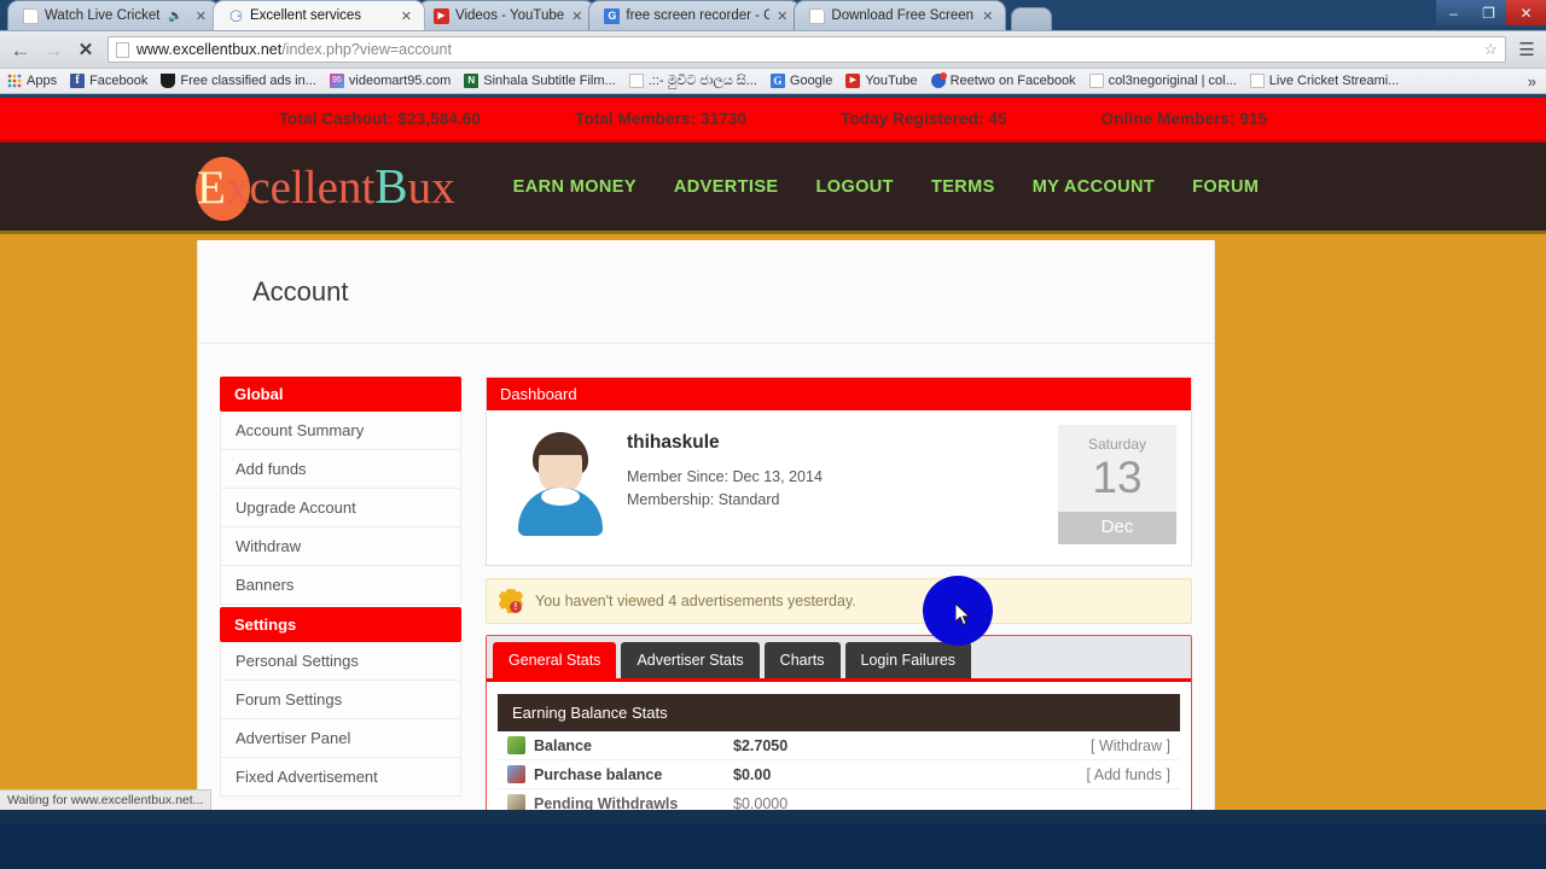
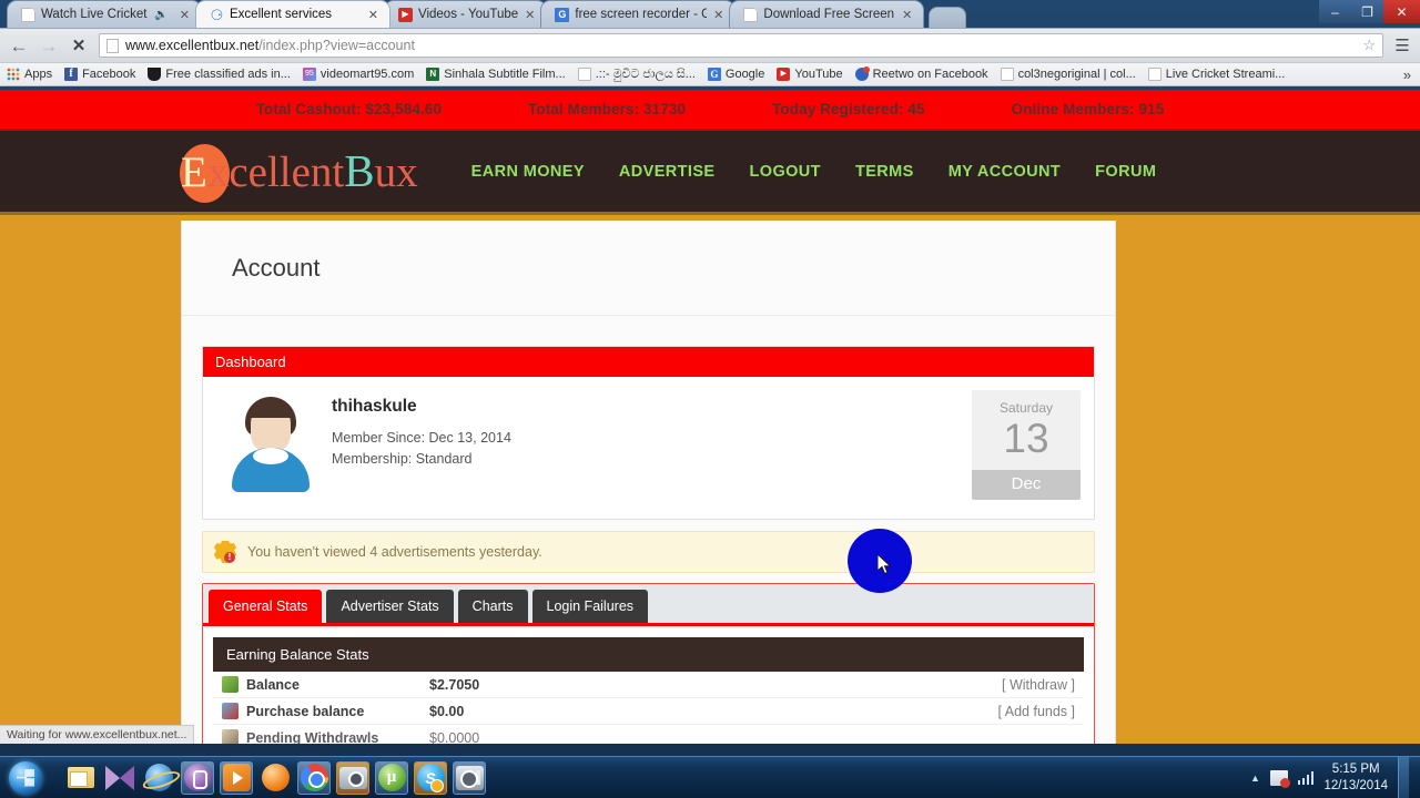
  Watch Live Cricket
  🔈
  ✕
  ⚆
  Excellent services
  ✕
  ▶
  Videos - YouTube
  ✕
  G
  free screen recorder - G
  ✕
  Download Free Screen
  ✕
  –
  ❐
  ✕
  ←
  →
  ✕
  www.excellentbux.net
  /index.php?view=account
  ☆
  ☰
  Apps
  f
  Facebook
  Free classified ads in...
  videomart95.com
  N
  Sinhala Subtitle Film...
  .::- මුවිට ජාලය සි...
  G
  Google
  YouTube
  Reetwo on Facebook
  col3negoriginal | col...
  Live Cricket Streami...
  »
  Total Cashout: $23,584.60
  Total Members: 31730
  Today Registered: 45
  Online Members: 915
  ExcellentBux
  EARN MONEY
  ADVERTISE
  LOGOUT
  TERMS
  MY ACCOUNT
  FORUM
  Account
- Global
- Account Summary
- Add funds
- Upgrade Account
- Withdraw
- Banners
- Settings
- Personal Settings
- Forum Settings
- Advertiser Panel
- Fixed Advertisement
  Dashboard
  thihaskule
  Member Since: Dec 13, 2014
  Membership: Standard
  Saturday
  13
  Dec
  !
  You haven't viewed 4 advertisements yesterday.
  General Stats
  Advertiser Stats
  Charts
  Login Failures
  Earning Balance Stats
  Balance
  $2.7050
  [ Withdraw ]
  Purchase balance
  $0.00
  [ Add funds ]
  Pending Withdrawls
  $0.0000
  Waiting for www.excellentbux.net...
+ μ
+ S
+ ▲
+ 5:15 PM
+ 12/13/2014
